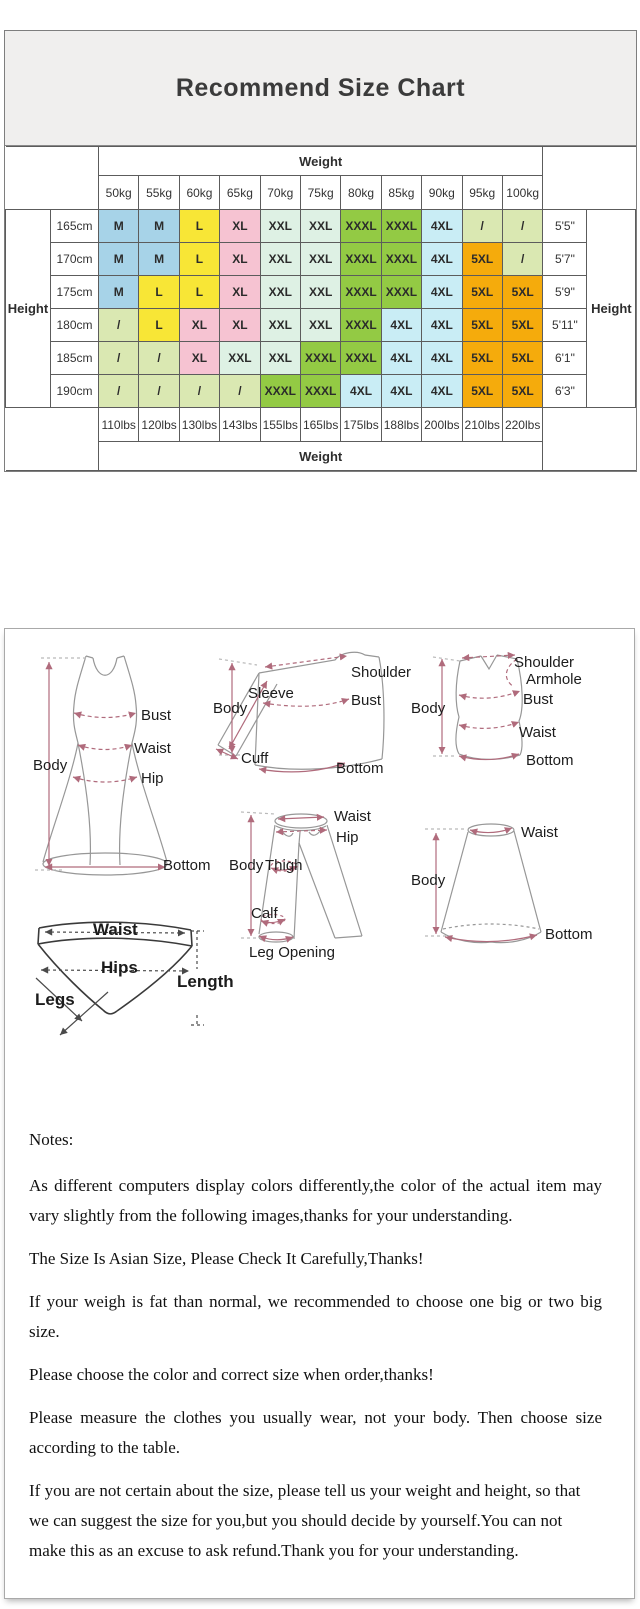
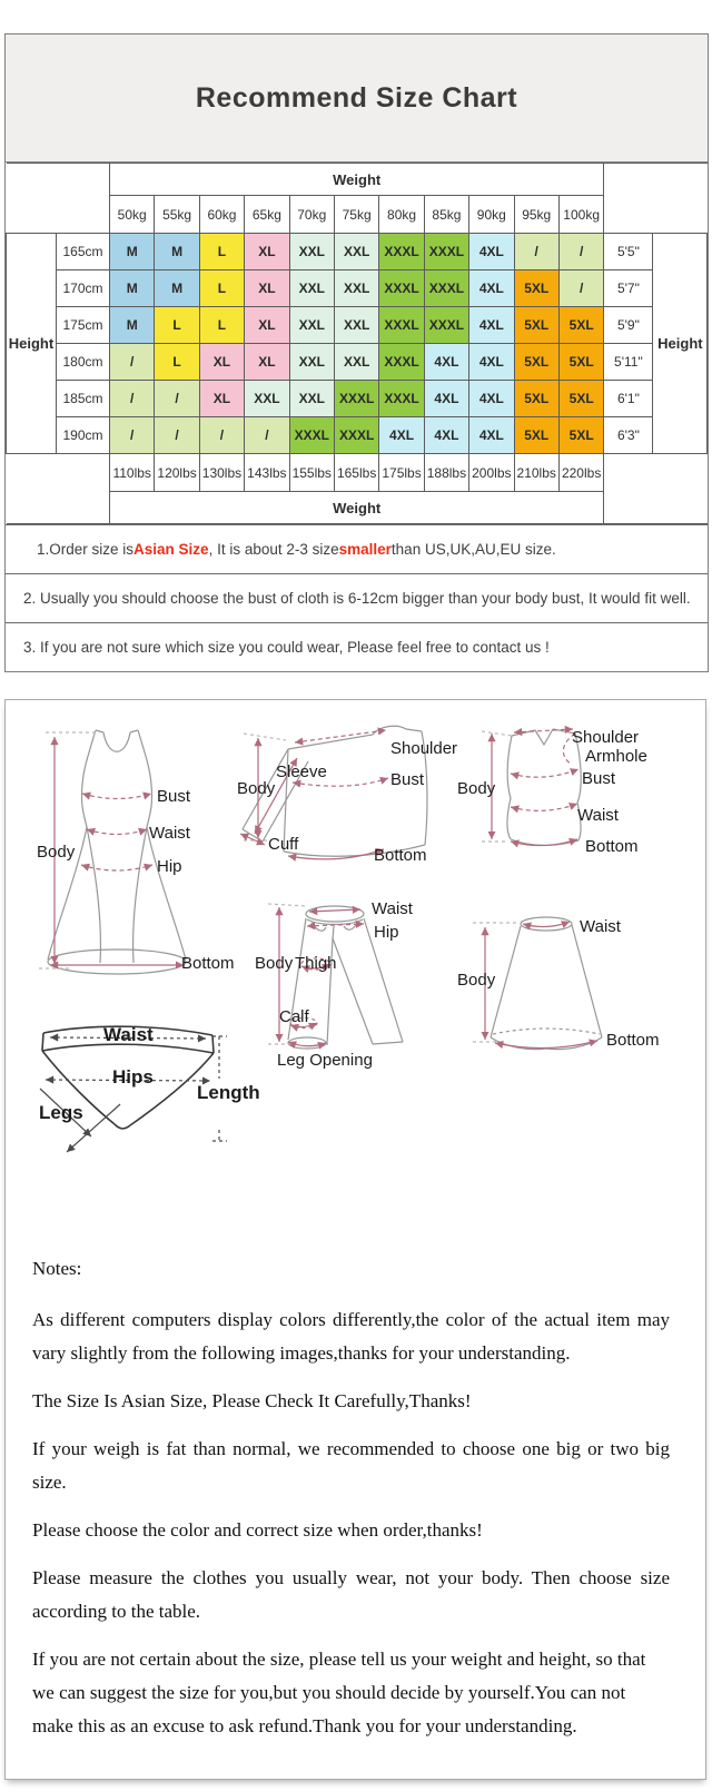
  Recommend Size Chart
  	Weight
  50kg	55kg	60kg	65kg	70kg	75kg	80kg	85kg	90kg	95kg	100kg
  Height	165cm	M	M	L	XL	XXL	XXL	XXXL	XXXL	4XL	/	/	5'5"	Height
  170cm	M	M	L	XL	XXL	XXL	XXXL	XXXL	4XL	5XL	/	5'7"
  175cm	M	L	L	XL	XXL	XXL	XXXL	XXXL	4XL	5XL	5XL	5'9"
  180cm	/	L	XL	XL	XXL	XXL	XXXL	4XL	4XL	5XL	5XL	5'11"
  185cm	/	/	XL	XXL	XXL	XXXL	XXXL	4XL	4XL	5XL	5XL	6'1"
  190cm	/	/	/	/	XXXL	XXXL	4XL	4XL	4XL	5XL	5XL	6'3"
  	110lbs	120lbs	130lbs	143lbs	155lbs	165lbs	175lbs	188lbs	200lbs	210lbs	220lbs
  Weight
+ 1.Order size is
+ Asian Size
+ , It is about 2-3 size
+ smaller
+ than US,UK,AU,EU size.
+ 2. Usually you should choose the bust of cloth is 6-12cm bigger than your body bust, It would fit well.
+ 3. If you are not sure which size you could wear, Please feel free to contact us !
  Body
  Bust
  Waist
  Hip
  Bottom
  Sleeve
  Body
  Cuff
  Shoulder
  Bust
  Bottom
  Shoulder
  Armhole
  Body
  Bust
  Waist
  Bottom
  Waist
  Hip
  Body
  Thigh
  Calf
  Leg Opening
  Waist
  Body
  Bottom
  Waist
  Hips
  Legs
  Length
  Notes:
  As different computers display colors differently,the color of the actual item may vary slightly from the following images,thanks for your understanding.
  The Size Is Asian Size, Please Check It Carefully,Thanks!
  If your weigh is fat than normal, we recommended to choose one big or two big size.
  Please choose the color and correct size when order,thanks!
  Please measure the clothes you usually wear, not your body. Then choose size according to the table.
  If you are not certain about the size, please tell us your weight and height, so that we can suggest the size for you,but you should decide by yourself.You can not make this as an excuse to ask refund.Thank you for your understanding.
